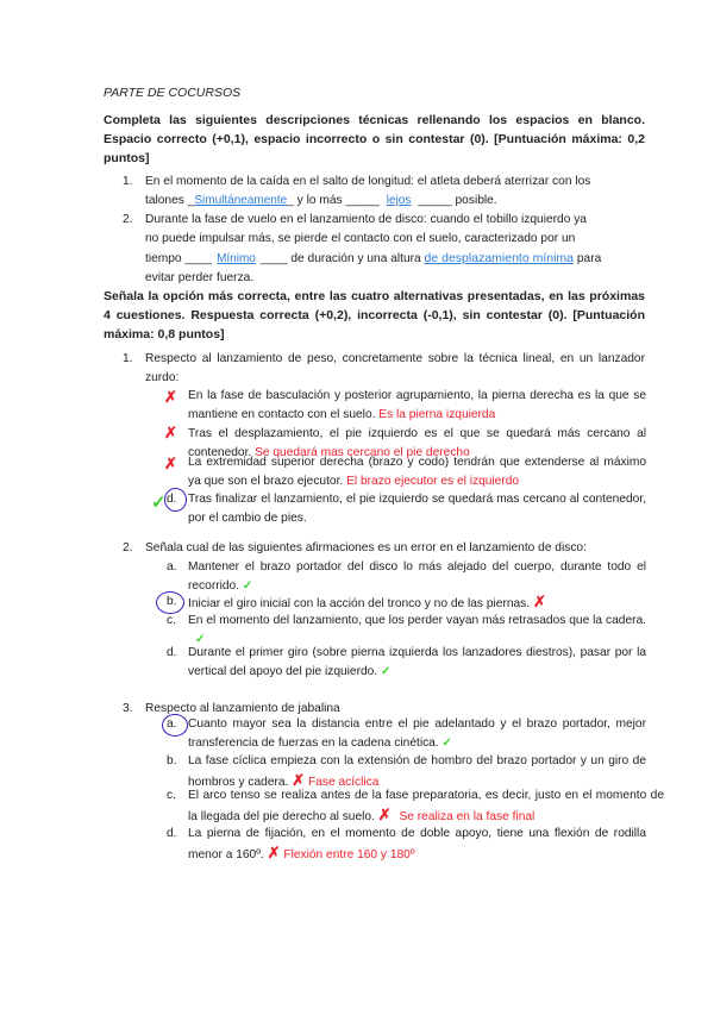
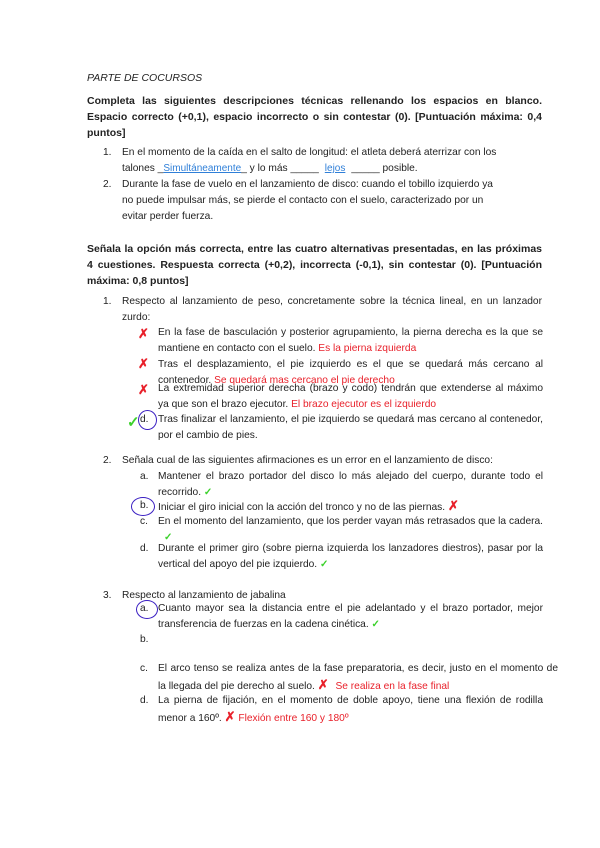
  PARTE DE COCURSOS
- Completa las siguientes descripciones técnicas rellenando los espacios en blanco. Espacio correcto (+0,1), espacio incorrecto o sin contestar (0). [Puntuación máxima: 0,2 puntos]
+ Completa las siguientes descripciones técnicas rellenando los espacios en blanco. Espacio correcto (+0,1), espacio incorrecto o sin contestar (0). [Puntuación máxima: 0,4 puntos]
  1.
  En el momento de la caída en el salto de longitud: el atleta deberá aterrizar con los
  talones _Simultáneamente_ y lo más _____ lejos _____ posible.
  2.
  Durante la fase de vuelo en el lanzamiento de disco: cuando el tobillo izquierdo ya
  no puede impulsar más, se pierde el contacto con el suelo, caracterizado por un
- tiempo ____ Mínimo ____ de duración y una altura de desplazamiento mínima para
  evitar perder fuerza.
  Señala la opción más correcta, entre las cuatro alternativas presentadas, en las próximas 4 cuestiones. Respuesta correcta (+0,2), incorrecta (-0,1), sin contestar (0). [Puntuación máxima: 0,8 puntos]
  1.
  Respecto al lanzamiento de peso, concretamente sobre la técnica lineal, en un lanzador zurdo:
  ✗
  En la fase de basculación y posterior agrupamiento, la pierna derecha es la que se mantiene en contacto con el suelo. Es la pierna izquierda
  ✗
  Tras el desplazamiento, el pie izquierdo es el que se quedará más cercano al contenedor. Se quedará mas cercano el pie derecho
  ✗
  La extremidad superior derecha (brazo y codo) tendrán que extenderse al máximo ya que son el brazo ejecutor. El brazo ejecutor es el izquierdo
  ✓
  d.
  Tras finalizar el lanzamiento, el pie izquierdo se quedará mas cercano al contenedor, por el cambio de pies.
  2.
  Señala cual de las siguientes afirmaciones es un error en el lanzamiento de disco:
  a.
  Mantener el brazo portador del disco lo más alejado del cuerpo, durante todo el recorrido. ✓
  b.
  Iniciar el giro inicial con la acción del tronco y no de las piernas. ✗
  c.
  En el momento del lanzamiento, que los perder vayan más retrasados que la cadera. ✓
  d.
  Durante el primer giro (sobre pierna izquierda los lanzadores diestros), pasar por la vertical del apoyo del pie izquierdo. ✓
  3.
  Respecto al lanzamiento de jabalina
  a.
  Cuanto mayor sea la distancia entre el pie adelantado y el brazo portador, mejor transferencia de fuerzas en la cadena cinética. ✓
  b.
- La fase cíclica empieza con la extensión de hombro del brazo portador y un giro de hombros y cadera. ✗ Fase acíclica
  c.
  El arco tenso se realiza antes de la fase preparatoria, es decir, justo en el momento de la llegada del pie derecho al suelo. ✗ Se realiza en la fase final
  d.
  La pierna de fijación, en el momento de doble apoyo, tiene una flexión de rodilla menor a 160º. ✗ Flexión entre 160 y 180º
